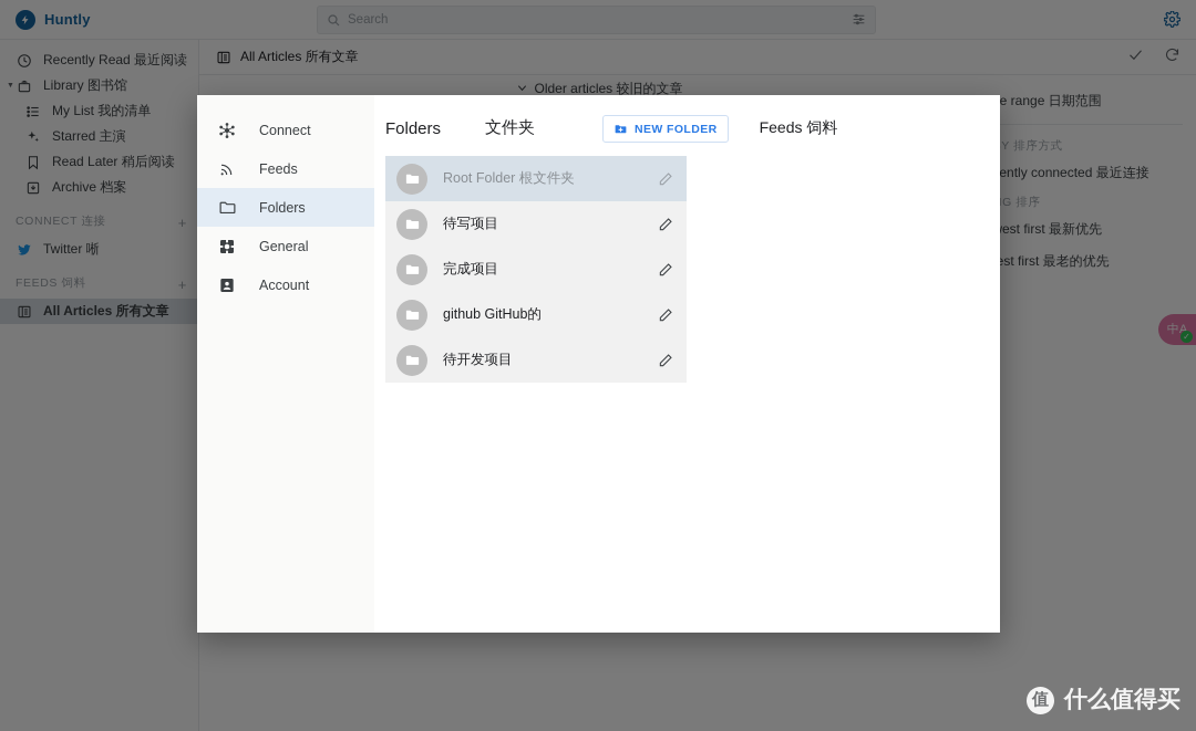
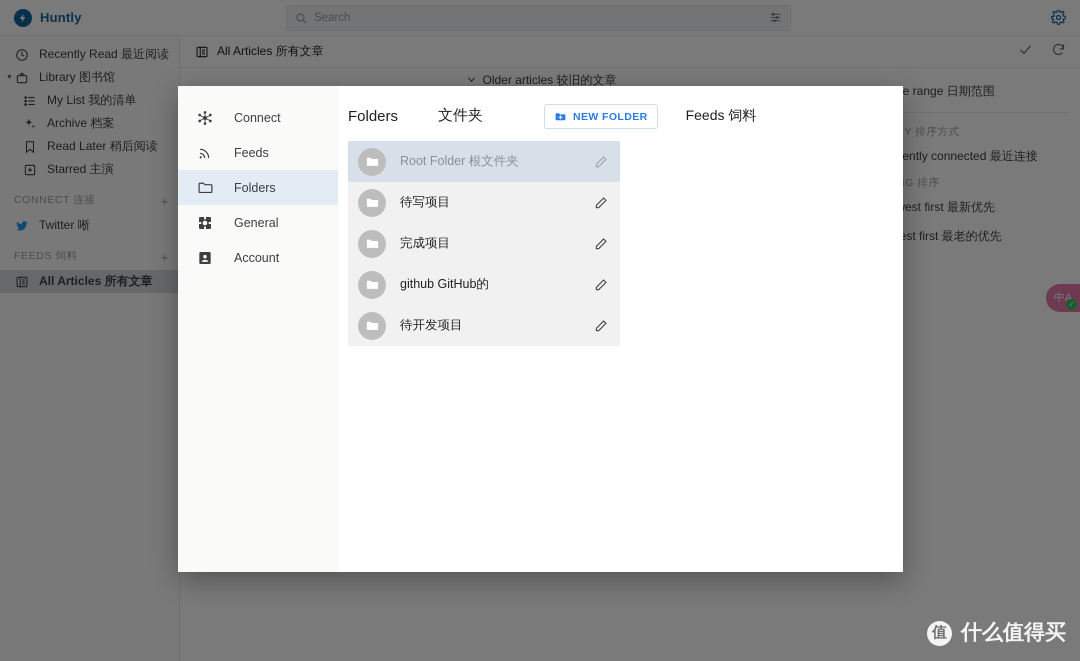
  Huntly
  Search
  Recently Read 最近阅读
  Library 图书馆
  My List 我的清单
- Starred 主演
+ Archive 档案
  Read Later 稍后阅读
- Archive 档案
+ Starred 主演
  CONNECT 连接
  +
  Twitter 唽
  FEEDS 饲料
  +
  All Articles 所有文章
  All Articles 所有文章
  Older articles 较旧的文章
  e range 日期范围
  ently connected 最近连接
  est first 最新优先
  est first 最老的优先
  中A
  ✓
  Connect
  Feeds
  Folders
  General
  Account
  Folders
  文件夹
  NEW FOLDER
  Feeds 饲料
  Root Folder 根文件夹
  待写项目
  完成项目
  github GitHub的
  待开发项目
  值
  什么值得买
